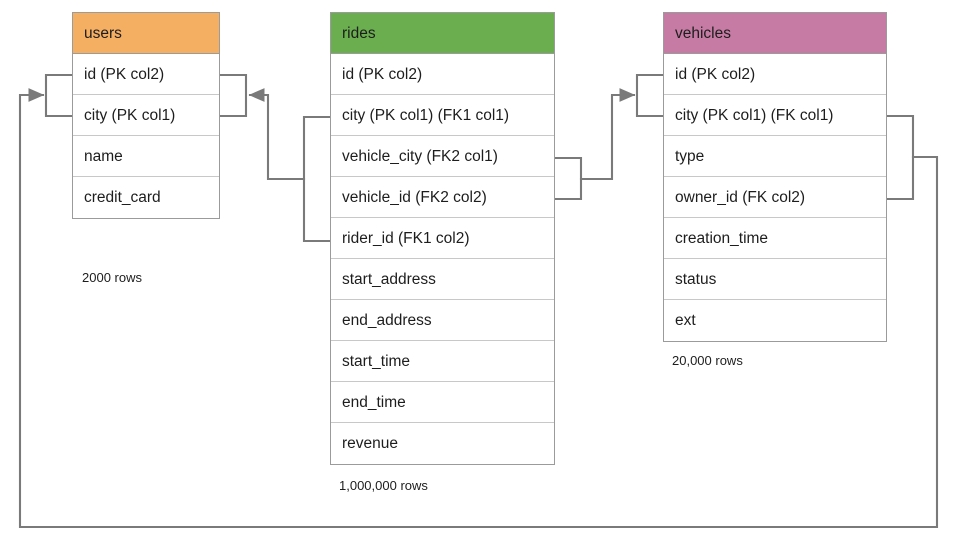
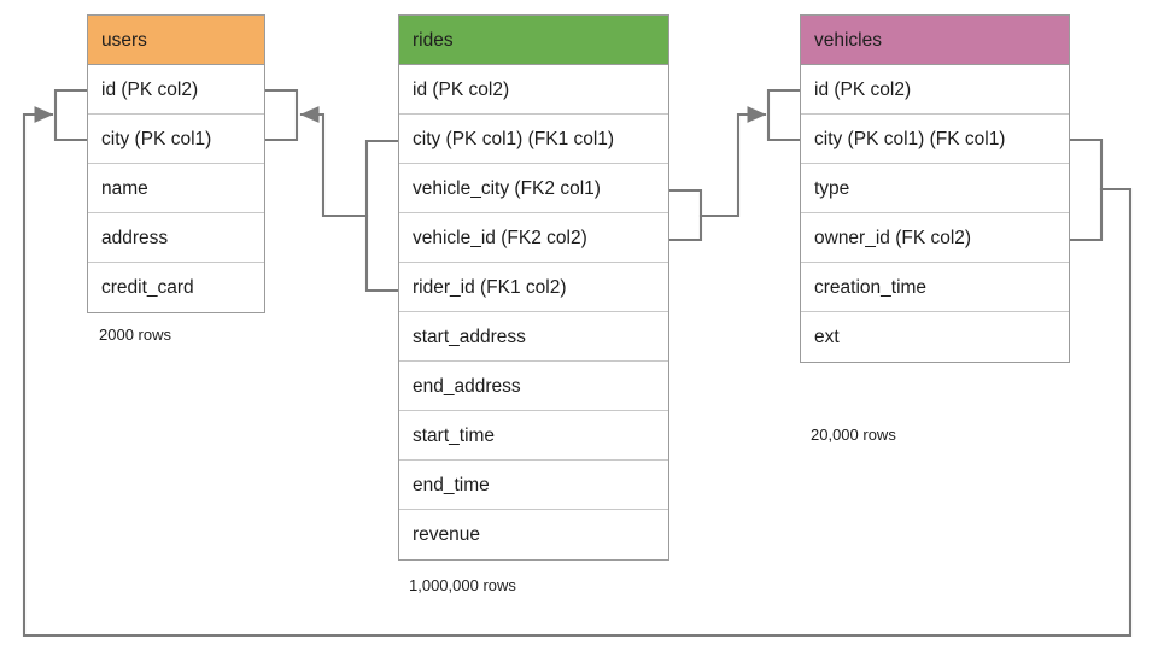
  users
  id (PK col2)
  city (PK col1)
  name
+ address
  credit_card
  2000 rows
  rides
  id (PK col2)
  city (PK col1) (FK1 col1)
  vehicle_city (FK2 col1)
  vehicle_id (FK2 col2)
  rider_id (FK1 col2)
  start_address
  end_address
  start_time
  end_time
  revenue
  1,000,000 rows
  vehicles
  id (PK col2)
  city (PK col1) (FK col1)
  type
  owner_id (FK col2)
  creation_time
- status
  ext
  20,000 rows
